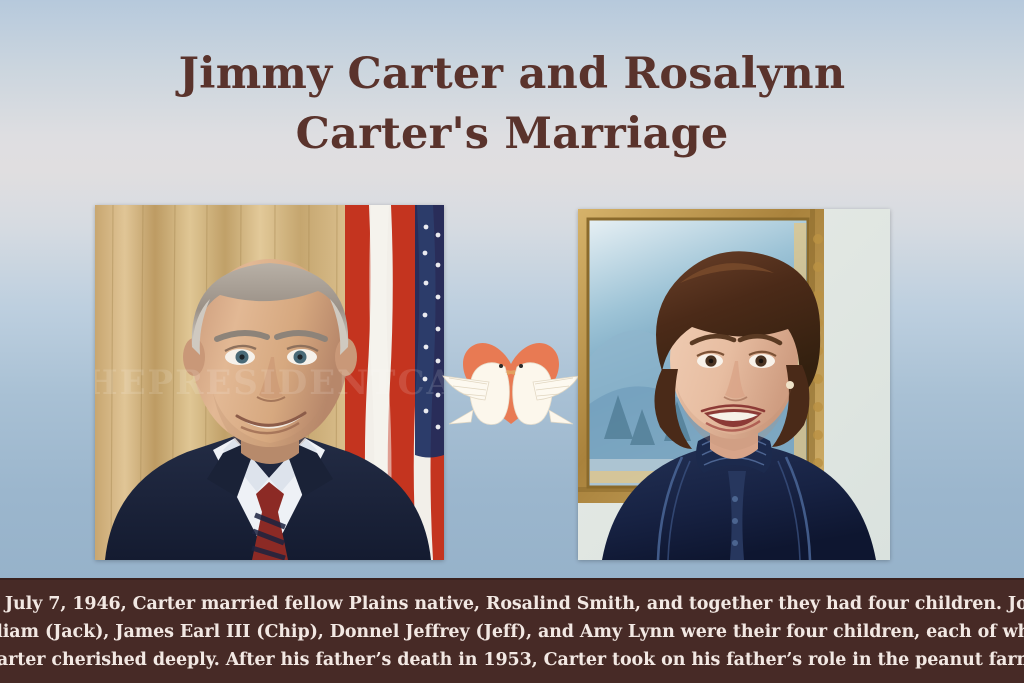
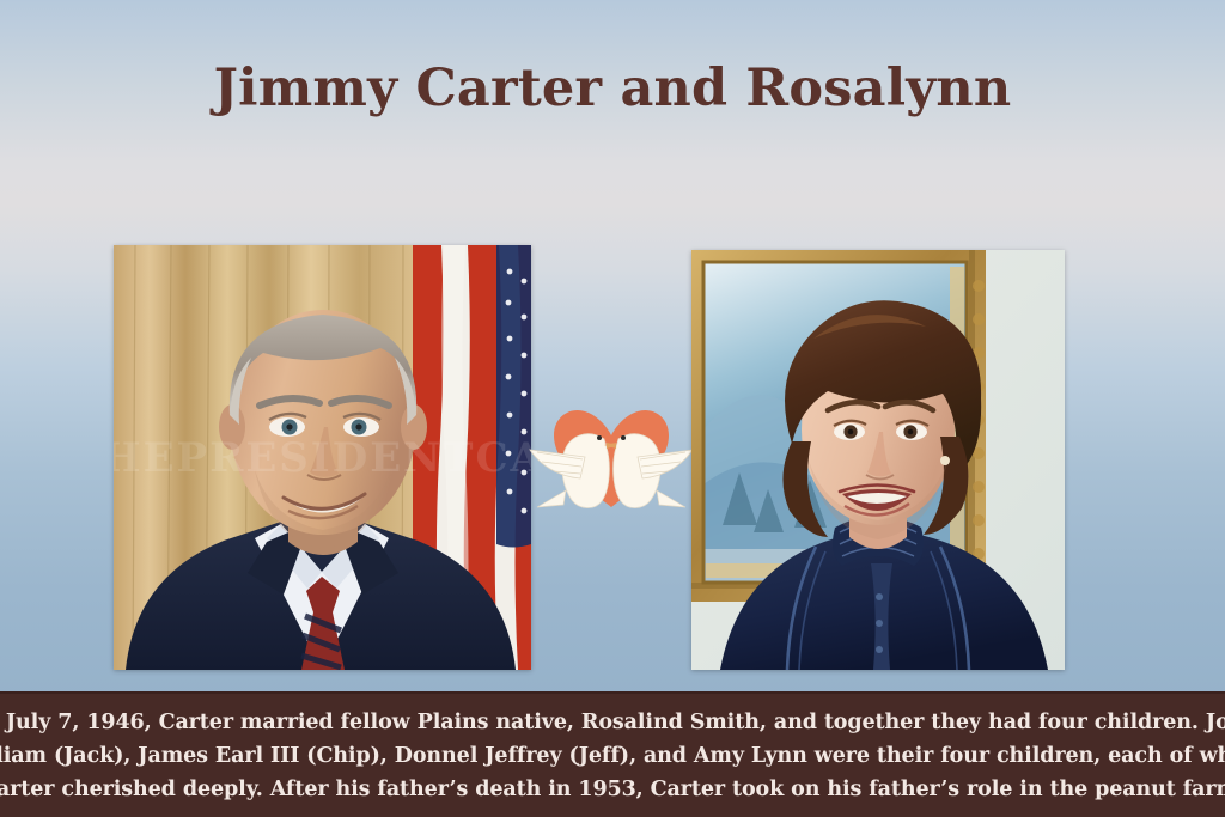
  Jimmy Carter and Rosalynn
- Carter's Marriage
  HEPRESIDENTCA
  July 7, 1946, Carter married fellow Plains native, Rosalind Smith, and together they had four children. Jo
  iam (Jack), James Earl III (Chip), Donnel Jeffrey (Jeff), and Amy Lynn were their four children, each of w
  arter cherished deeply. After his father’s death in 1953, Carter took on his father’s role in the peanut far
